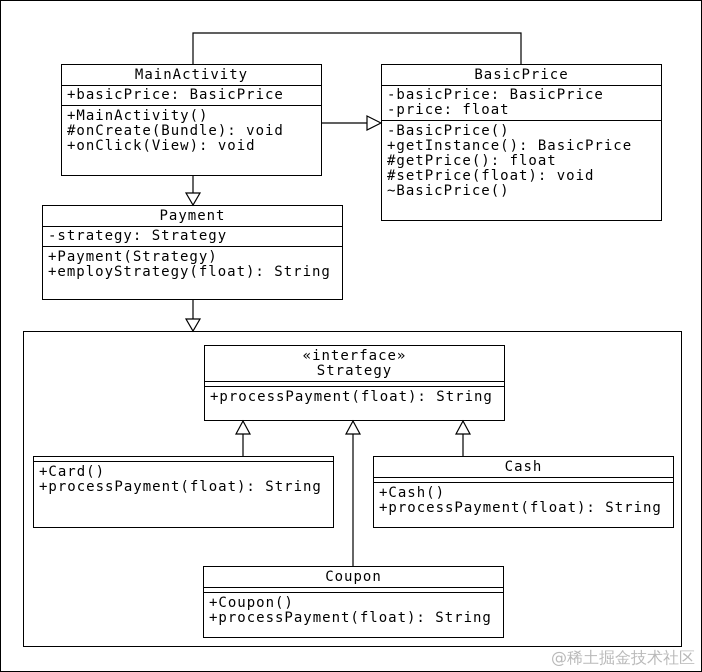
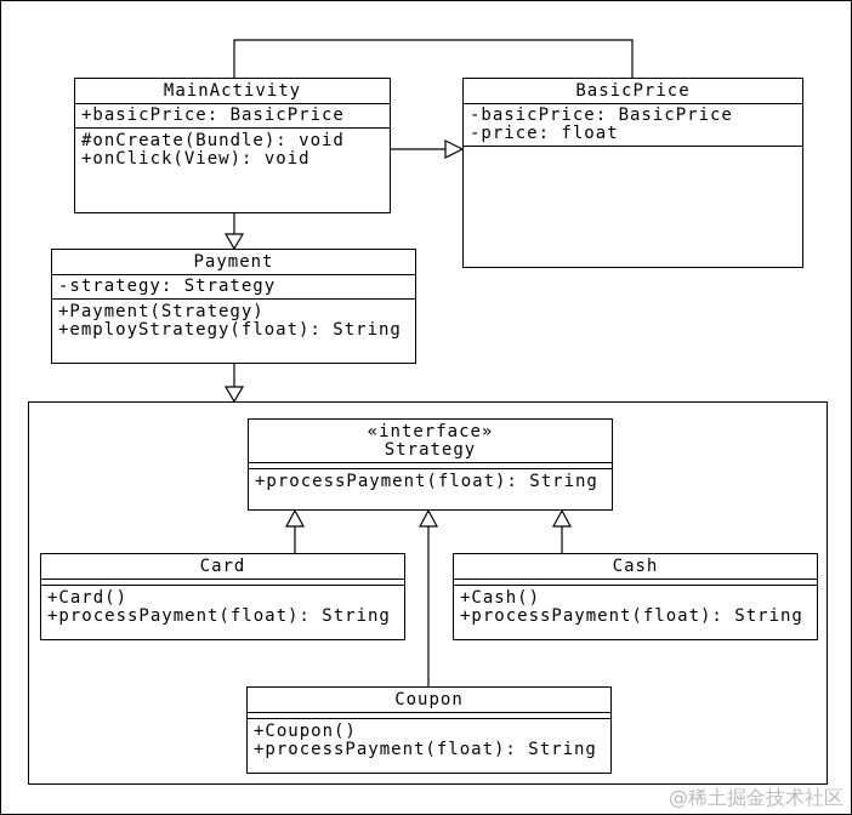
  MainActivity
  +basicPrice: BasicPrice
- +MainActivity()
  #onCreate(Bundle): void
  +onClick(View): void
  BasicPrice
  -basicPrice: BasicPrice
  -price: float
- -BasicPrice()
- +getInstance(): BasicPrice
- #getPrice(): float
- #setPrice(float): void
- ~BasicPrice()
  Payment
  -strategy: Strategy
  +Payment(Strategy)
  +employStrategy(float): String
  «interface»
  Strategy
  +processPayment(float): String
+ Card
  +Card()
  +processPayment(float): String
  Cash
  +Cash()
  +processPayment(float): String
  Coupon
  +Coupon()
  +processPayment(float): String
  @稀土掘金技术社区
